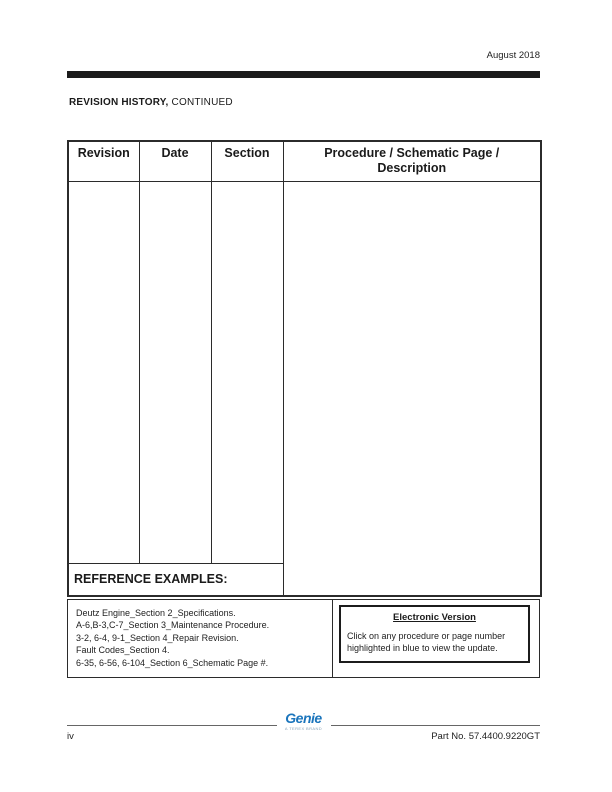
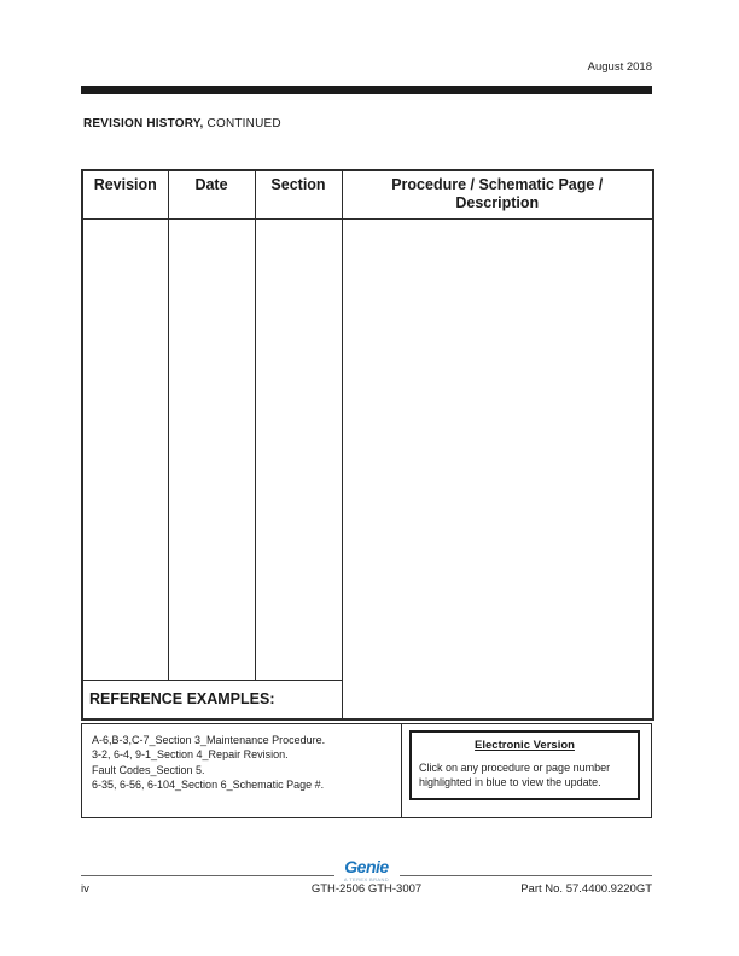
  August 2018
  REVISION HISTORY, CONTINUED
  Revision	Date	Section	Procedure / Schematic Page / Description
  REFERENCE EXAMPLES:
- Deutz Engine_Section 2_Specifications.
  A-6,B-3,C-7_Section 3_Maintenance Procedure.
  3-2, 6-4, 9-1_Section 4_Repair Revision.
- Fault Codes_Section 4.
+ Fault Codes_Section 5.
  6-35, 6-56, 6-104_Section 6_Schematic Page #.
  Electronic Version
  Click on any procedure or page number highlighted in blue to view the update.
  Genie
  iv
+ GTH-2506 GTH-3007
  Part No. 57.4400.9220GT
